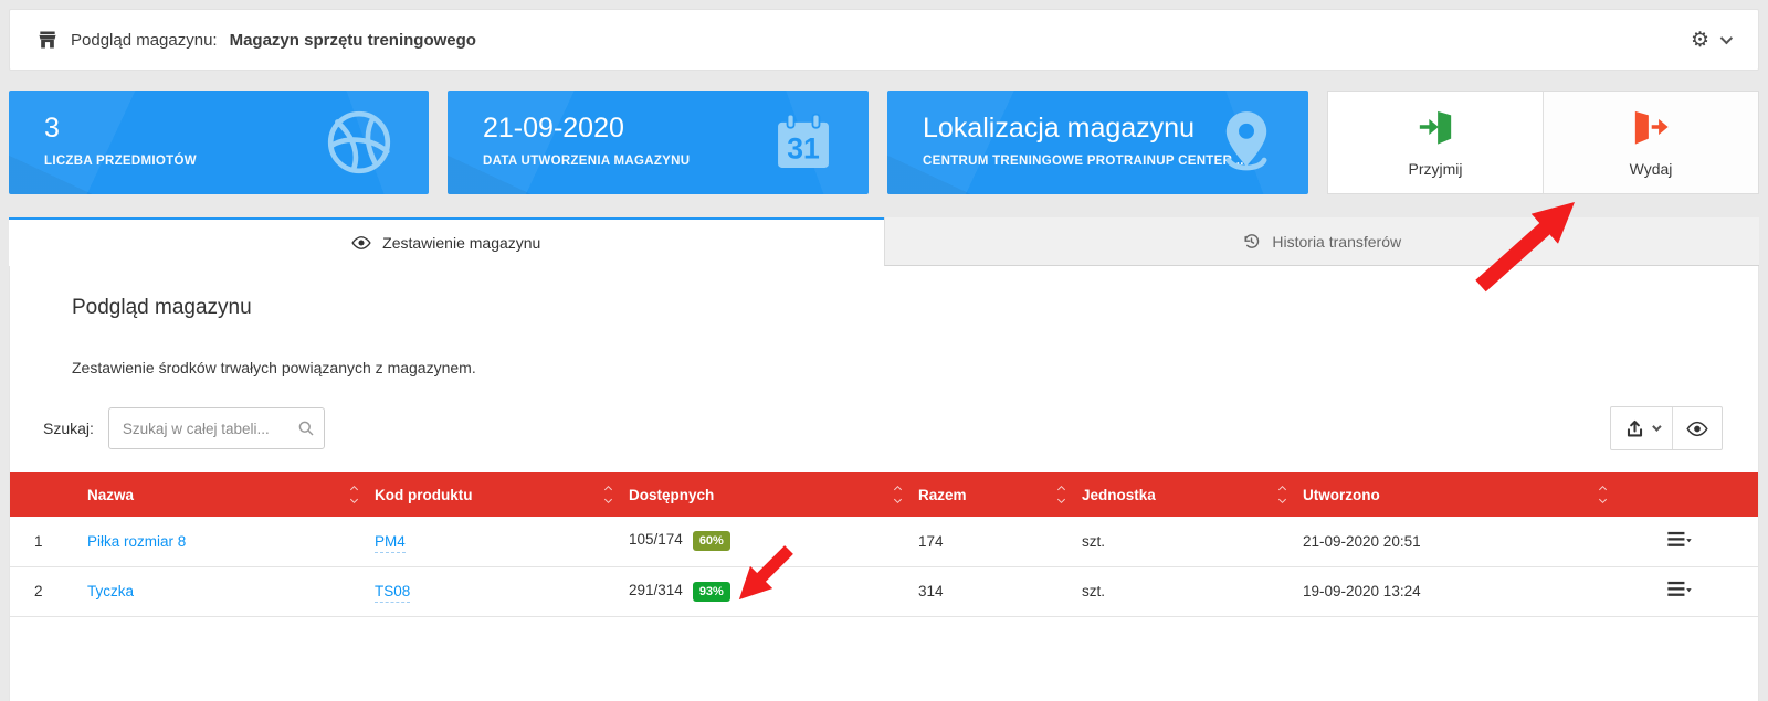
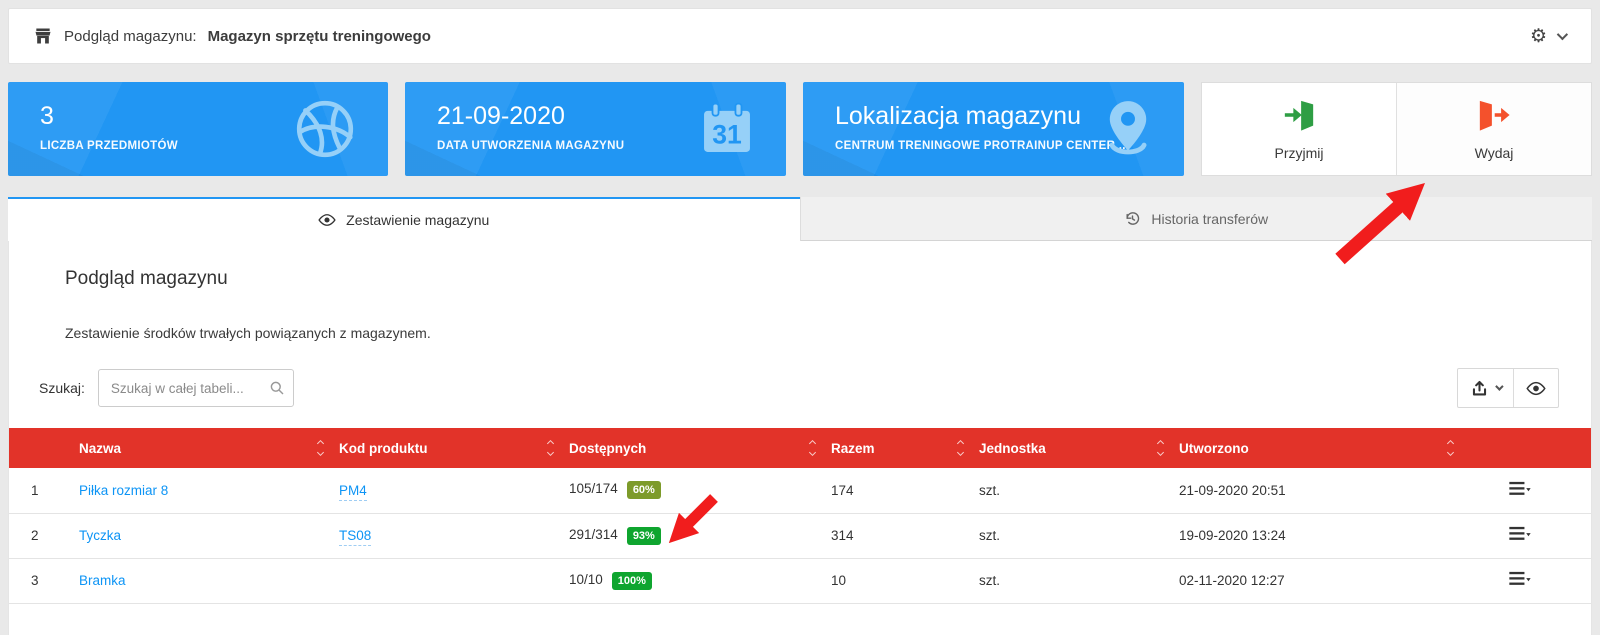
  Podgląd magazynu:
  Magazyn sprzętu treningowego
  ⚙
  3
  LICZBA PRZEDMIOTÓW
  21-09-2020
  DATA UTWORZENIA MAGAZYNU
  31
  Lokalizacja magazynu
  CENTRUM TRENINGOWE PROTRAINUP CENTE .
  Przyjmij
  Wydaj
  Zestawienie magazynu
  Historia transferów
  Podgląd magazynu
  Zestawienie środków trwałych powiązanych z magazynem.
  Szukaj:
  Szukaj w całej tabeli...
  	Nazwa	Kod produktu	Dostępnych	Razem	Jednostka	Utworzono
  1	Piłka rozmiar 8	PM4	105/174 60%	174	szt.	21-09-2020 20:51
  2	Tyczka	TS08	291/314 93%	314	szt.	19-09-2020 13:24
+ 3	Bramka		10/10 100%	10	szt.	02-11-2020 12:27
